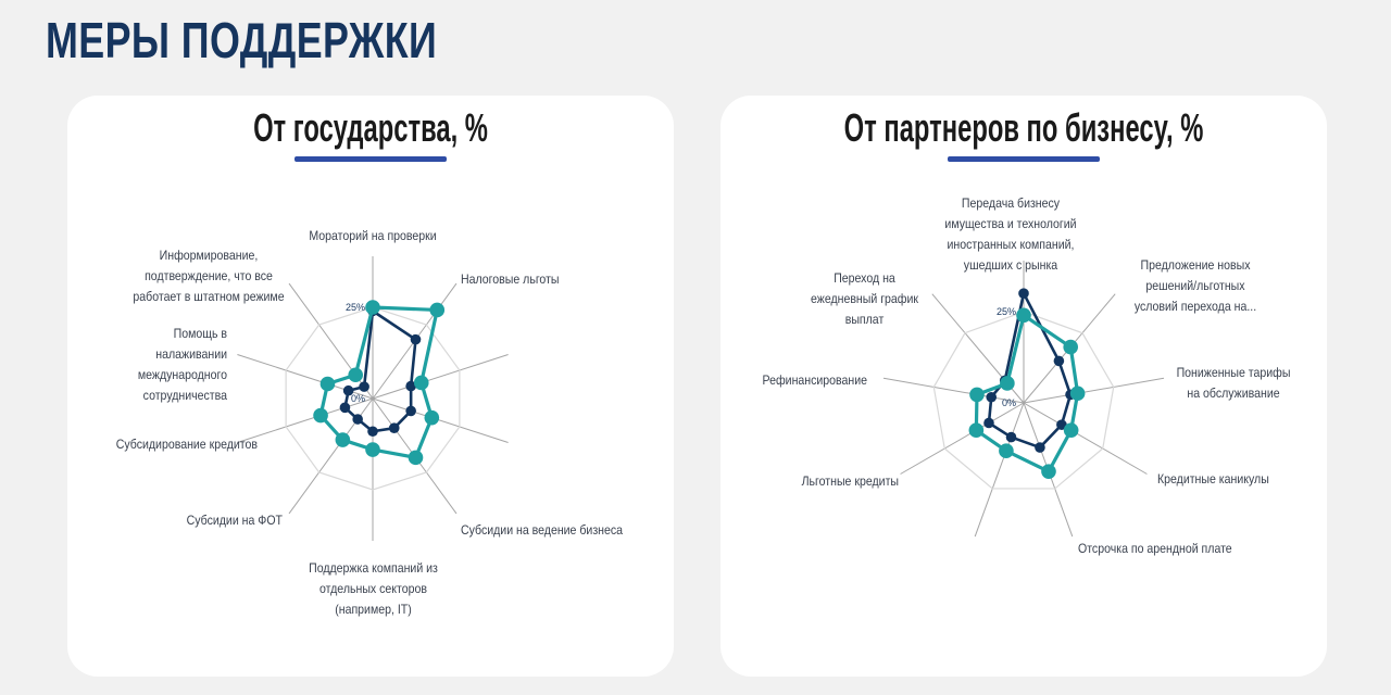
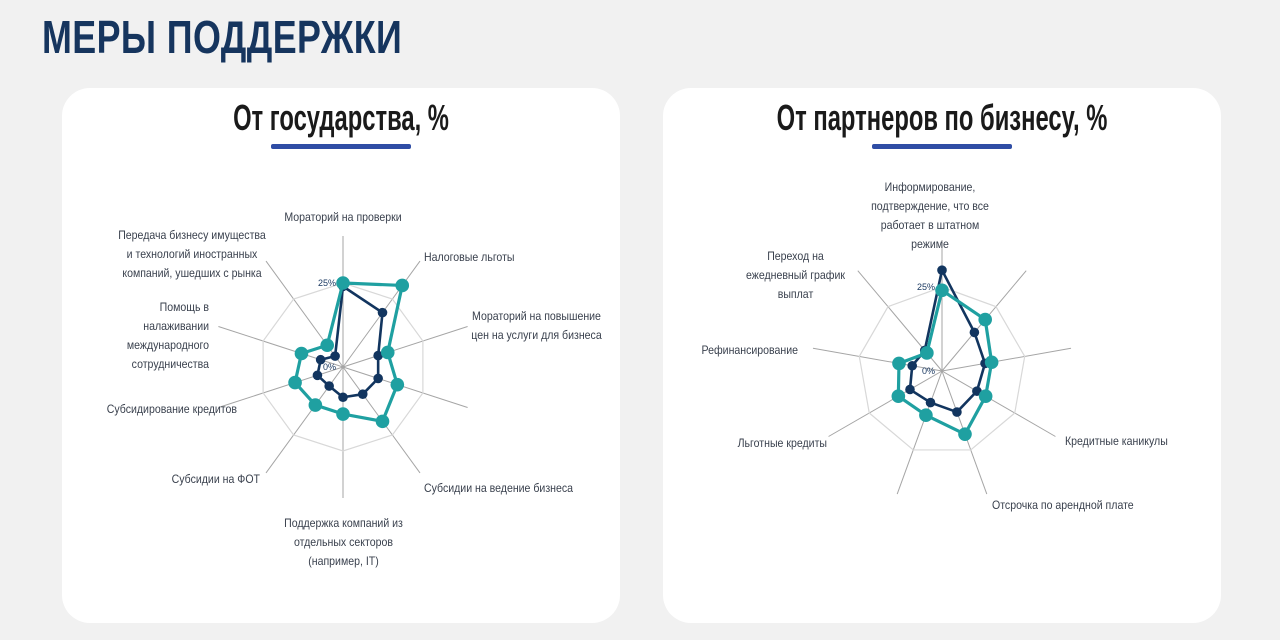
  МЕРЫ ПОДДЕРЖКИ
  От государства, %
  0%
  25%
  Мораторий на проверки
  Налоговые льготы
+ Мораторий на повышение цен на услуги для бизнеса
  Субсидии на ведение бизнеса
  Поддержка компаний из отдельных секторов (например, IT)
  Субсидии на ФОТ
  Субсидирование кредитов
  Помощь в налаживании международного сотрудничества
- Информирование, подтверждение, что все работает в штатном режиме
+ Передача бизнесу имущества и технологий иностранных компаний, ушедших с рынка
  От партнеров по бизнесу, %
  0%
  25%
- Передача бизнесу имущества и технологий иностранных компаний, ушедших с рынка
+ Информирование, подтверждение, что все работает в штатном режиме
- Предложение новых решений/льготных условий перехода на...
- Пониженные тарифы на обслуживание
  Кредитные каникулы
  Отсрочка по арендной плате
  Льготные кредиты
  Рефинансирование
  Переход на ежедневный график выплат
